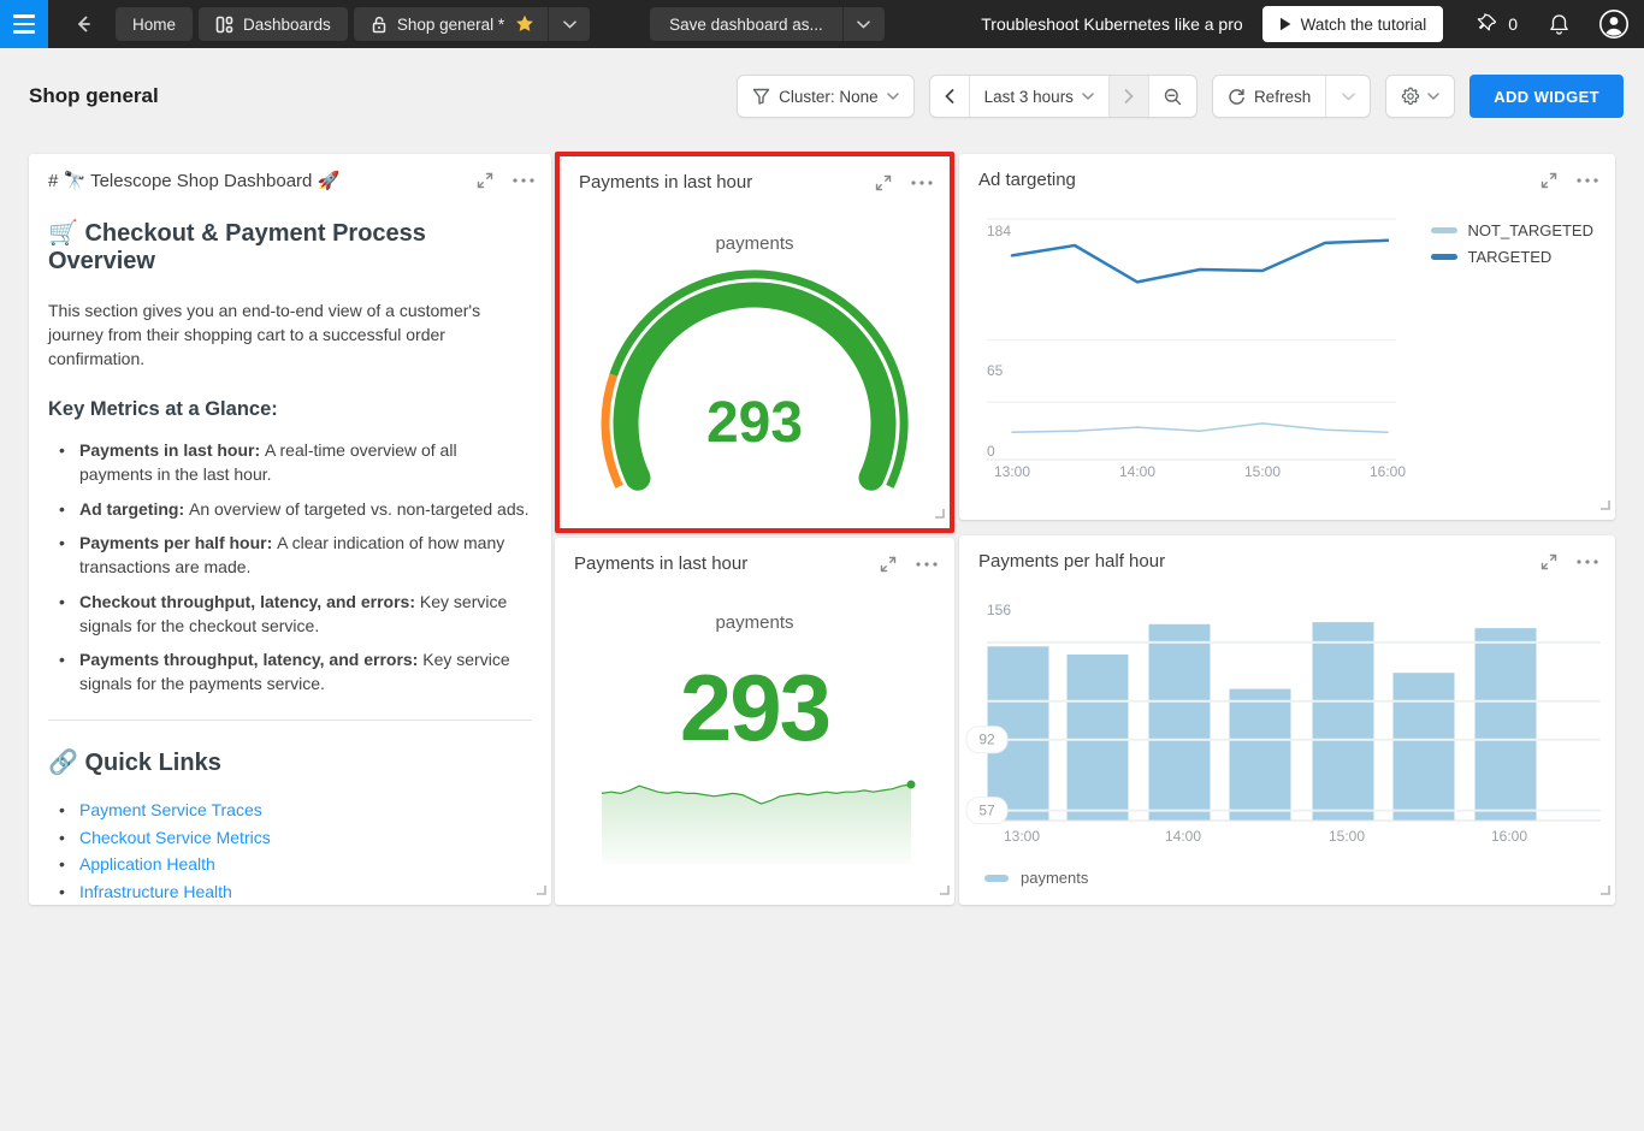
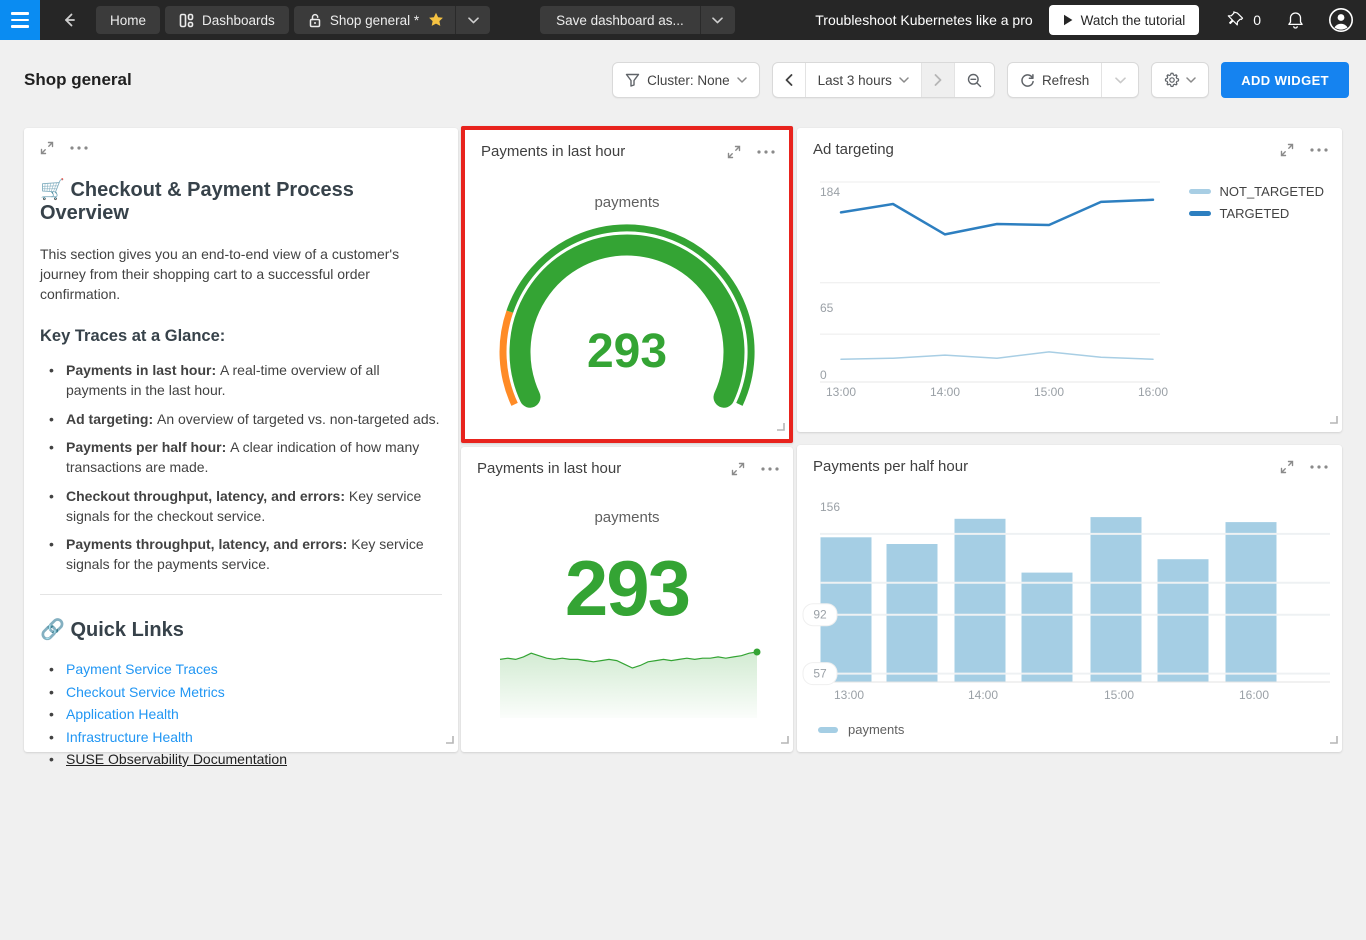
  Home
  Dashboards
  Shop general *
  Save dashboard as...
  Troubleshoot Kubernetes like a pro
  Watch the tutorial
  0
  Shop general
  Cluster: None
  Last 3 hours
  Refresh
  ADD WIDGET
- # 🔭 Telescope Shop Dashboard 🚀
  🛒 Checkout & Payment Process Overview
  This section gives you an end-to-end view of a customer's journey from their shopping cart to a successful order confirmation.
- Key Metrics at a Glance:
+ Key Traces at a Glance:
  Payments in last hour: A real-time overview of all payments in the last hour.
  Ad targeting: An overview of targeted vs. non-targeted ads.
  Payments per half hour: A clear indication of how many transactions are made.
  Checkout throughput, latency, and errors: Key service signals for the checkout service.
  Payments throughput, latency, and errors: Key service signals for the payments service.
  🔗 Quick Links
  Payment Service Traces
  Checkout Service Metrics
  Application Health
  Infrastructure Health
+ SUSE Observability Documentation
  Payments in last hour
  payments
  293
  Ad targeting
  184
  65
  0
  13:00
  14:00
  15:00
  16:00
  NOT_TARGETED
  TARGETED
  Payments in last hour
  payments
  293
  Payments per half hour
  156
  92
  57
  13:00
  14:00
  15:00
  16:00
  payments
